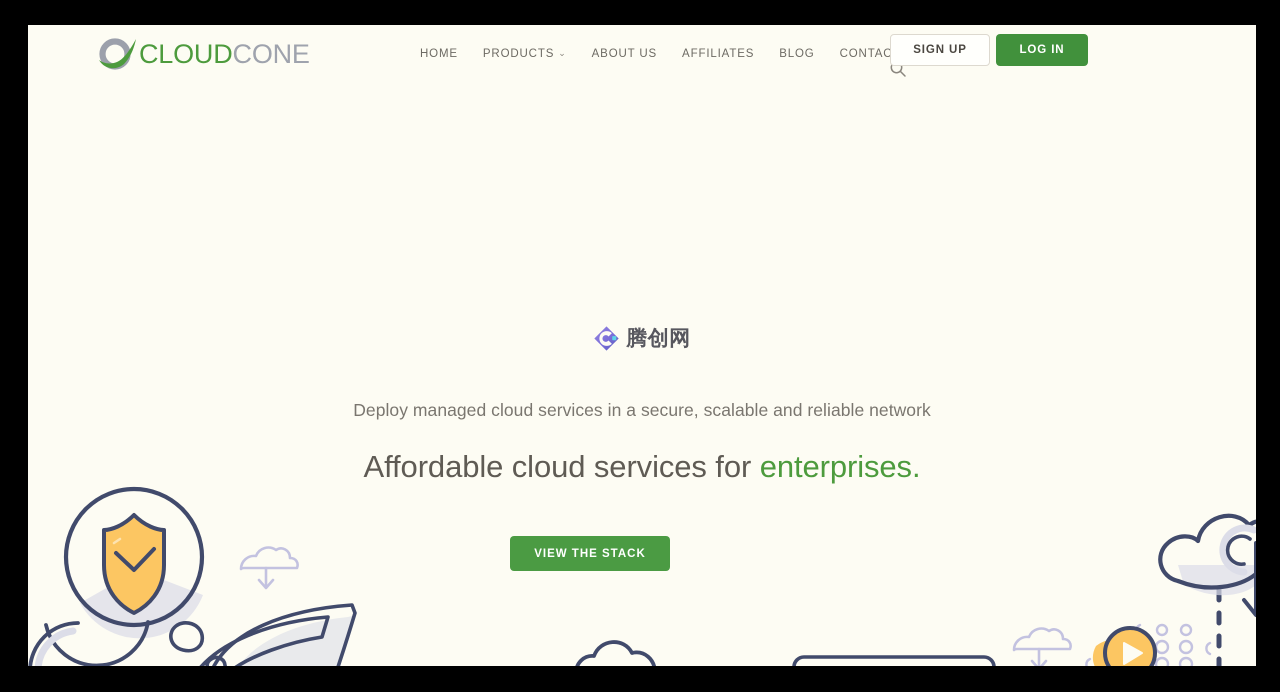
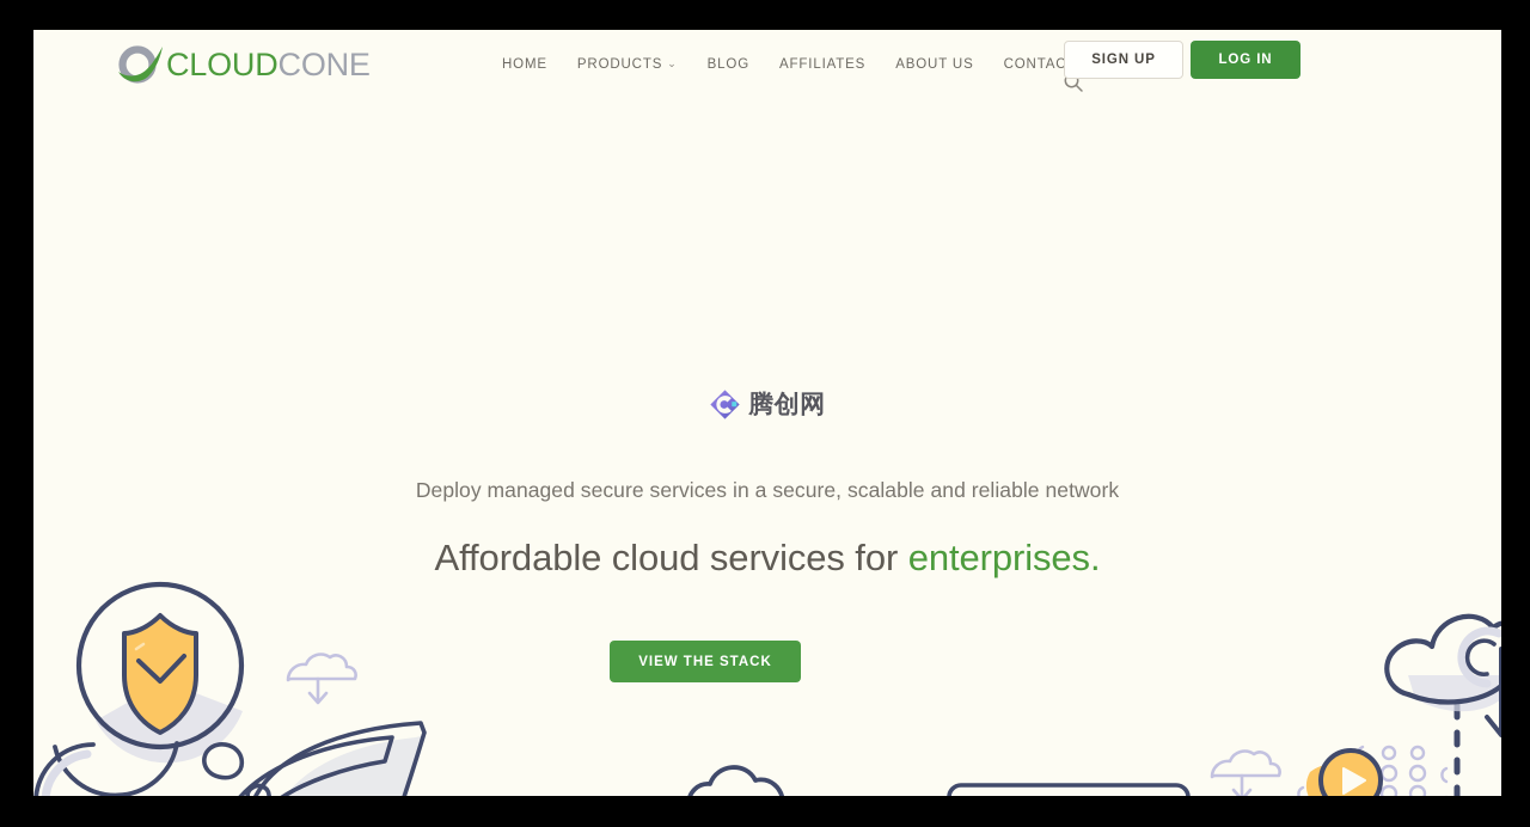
  腾创网
- Deploy managed cloud services in a secure, scalable and reliable network
+ Deploy managed secure services in a secure, scalable and reliable network
  Affordable cloud services for enterprises.
  VIEW THE STACK
  CLOUDCONE
  HOME
  PRODUCTS
  ⌄
- ABOUT US
+ BLOG
  AFFILIATES
- BLOG
+ ABOUT US
  CONTAC
  SIGN UP
  LOG IN
